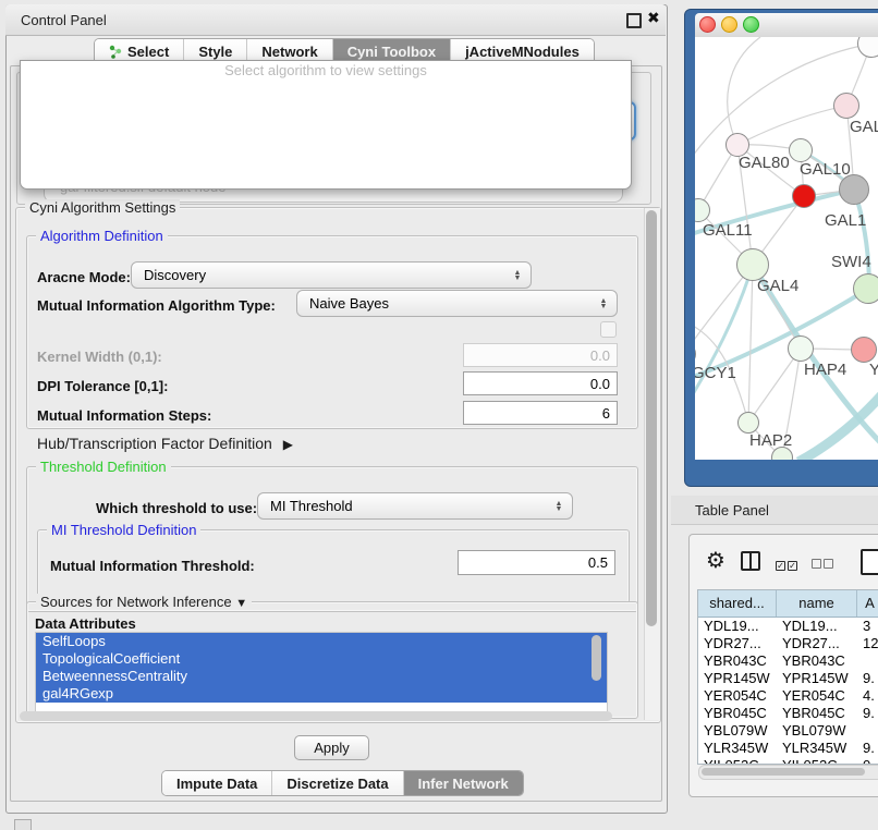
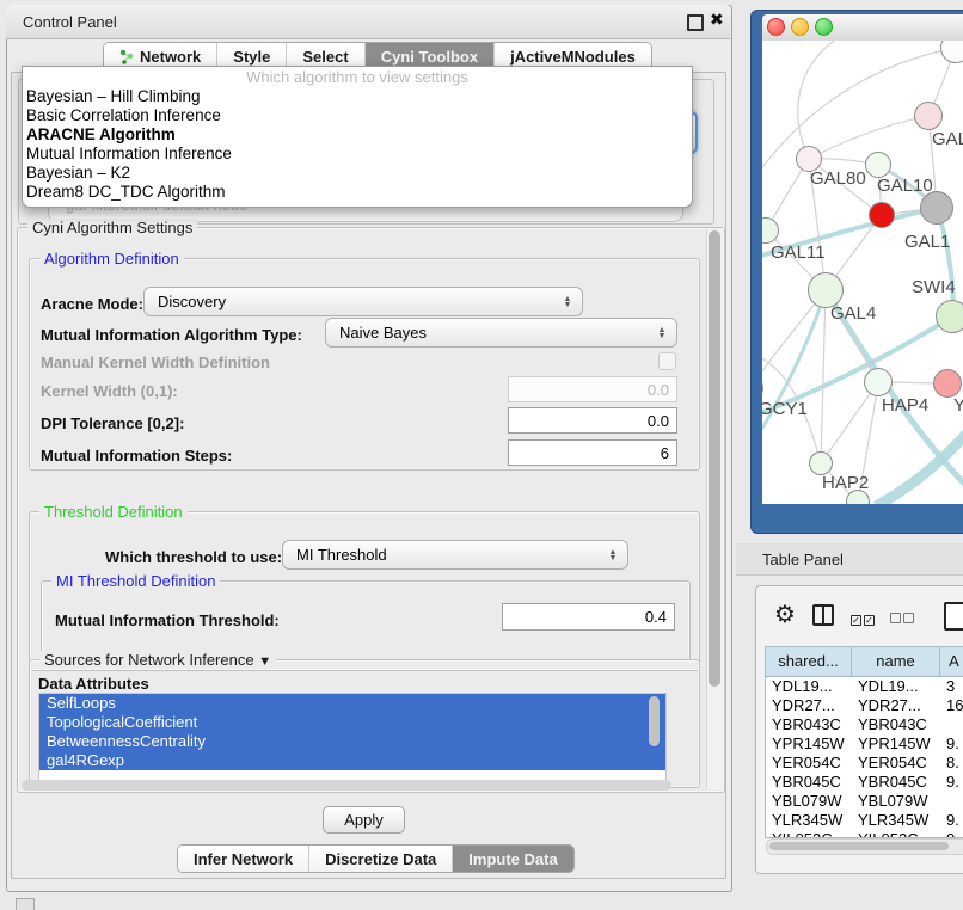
  Control Panel
  ✖
- Select
+ Network
  Style
- Network
+ Select
  Cyni Toolbox
  jActiveMNodules
- Select algorithm to view settings
+ Which algorithm to view settings
+ Bayesian – Hill Climbing
+ Basic Correlation Inference
+ ARACNE Algorithm
+ Mutual Information Inference
+ Bayesian – K2
+ Dream8 DC_TDC Algorithm
  Cyni Algorithm Settings
  Algorithm Definition
  Aracne Mode:
  Discovery
  Mutual Information Algorithm Type:
  Naive Bayes
+ Manual Kernel Width Definition
  Kernel Width (0,1):
  0.0
- DPI Tolerance [0,1]:
+ DPI Tolerance [0,2]:
  0.0
  Mutual Information Steps:
  6
- Hub/Transcription Factor Definition ▶
  Threshold Definition
  Which threshold to use:
  MI Threshold
  MI Threshold Definition
  Mutual Information Threshold:
- 0.5
+ 0.4
  Sources for Network Inference ▼
  Data Attributes
  SelfLoops
  TopologicalCoefficient
  BetweennessCentrality
  gal4RGexp
  Apply
- Impute Data
+ Infer Network
  Discretize Data
- Infer Network
+ Impute Data
  GAL80
  GAL10
  GAL1
  GAL11
  SWI4
  GAL4
  GCY1
  HAP4
  Y
  HAP2
  Table Panel
  ⚙
  ✓ ✓
  shared...
  name
  A
  YDL19...
  YDL19...
  3
  YDR27...
  YDR27...
- 12
+ 16
  YBR043C
  YBR043C
  YPR145W
  YPR145W
  9.
  YER054C
  YER054C
- 4.
+ 8.
  YBR045C
  YBR045C
  9.
  YBL079W
  YBL079W
  YLR345W
  YLR345W
  9.
